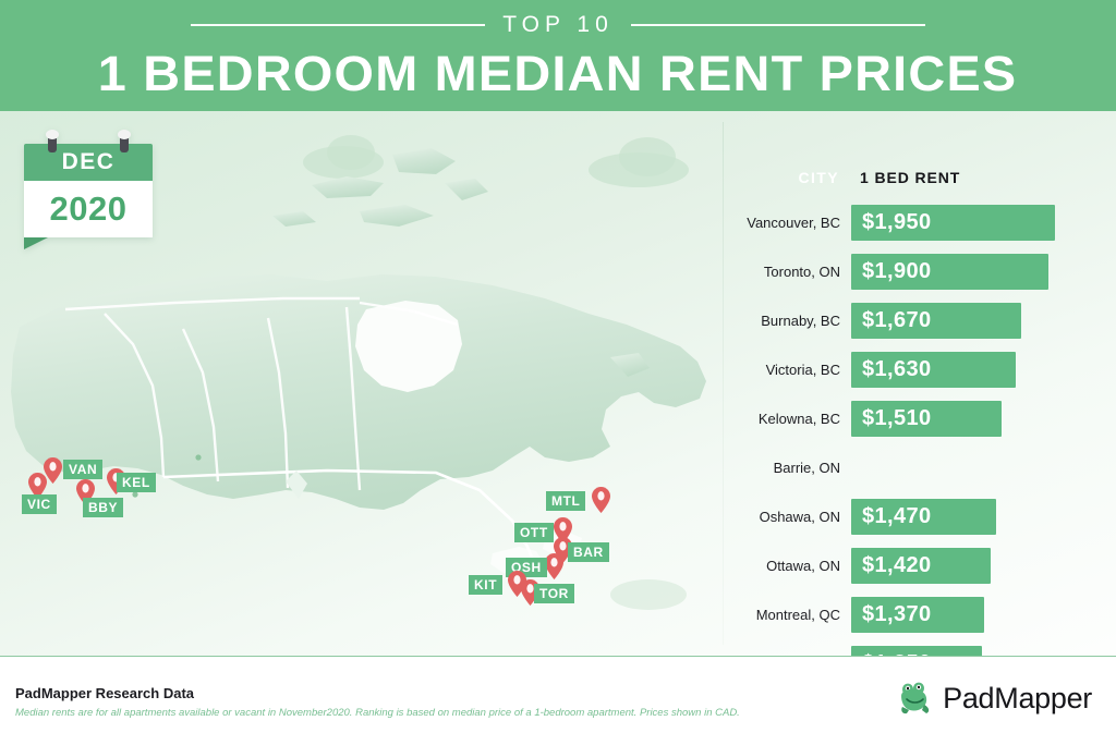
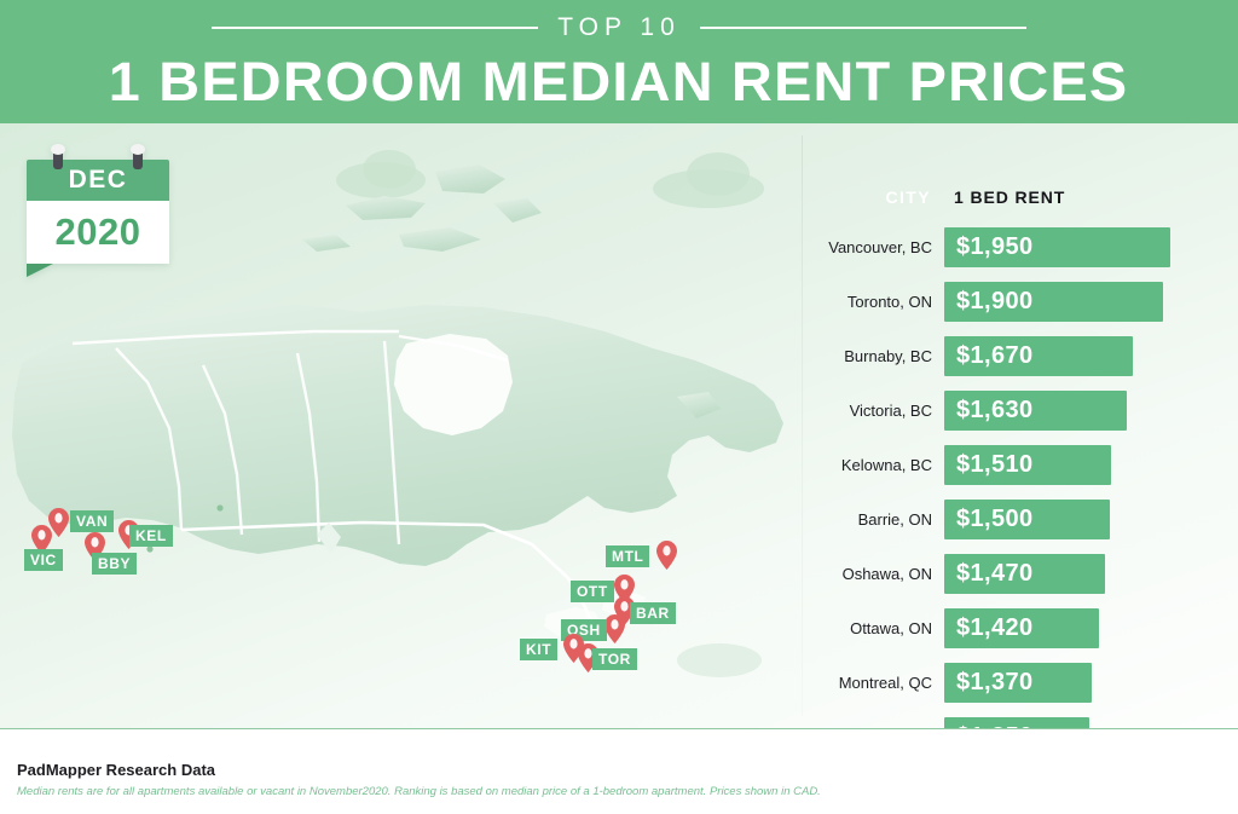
  TOP 10
  1 BEDROOM MEDIAN RENT PRICES
  VAN
  KEL
  VIC
  BBY
  MTL
  OTT
  BAR
  OSH
  KIT
  TOR
  DEC
  2020
  CITY
  1 BED RENT
  Vancouver, BC
  $1,950
  Toronto, ON
  $1,900
  Burnaby, BC
  $1,670
  Victoria, BC
  $1,630
  Kelowna, BC
  $1,510
  Barrie, ON
+ $1,500
  Oshawa, ON
  $1,470
  Ottawa, ON
  $1,420
  Montreal, QC
  $1,370
  PadMapper Research Data
  Median rents are for all apartments available or vacant in November2020. Ranking is based on median price of a 1-bedroom apartment. Prices shown in CAD.
- PadMapper
